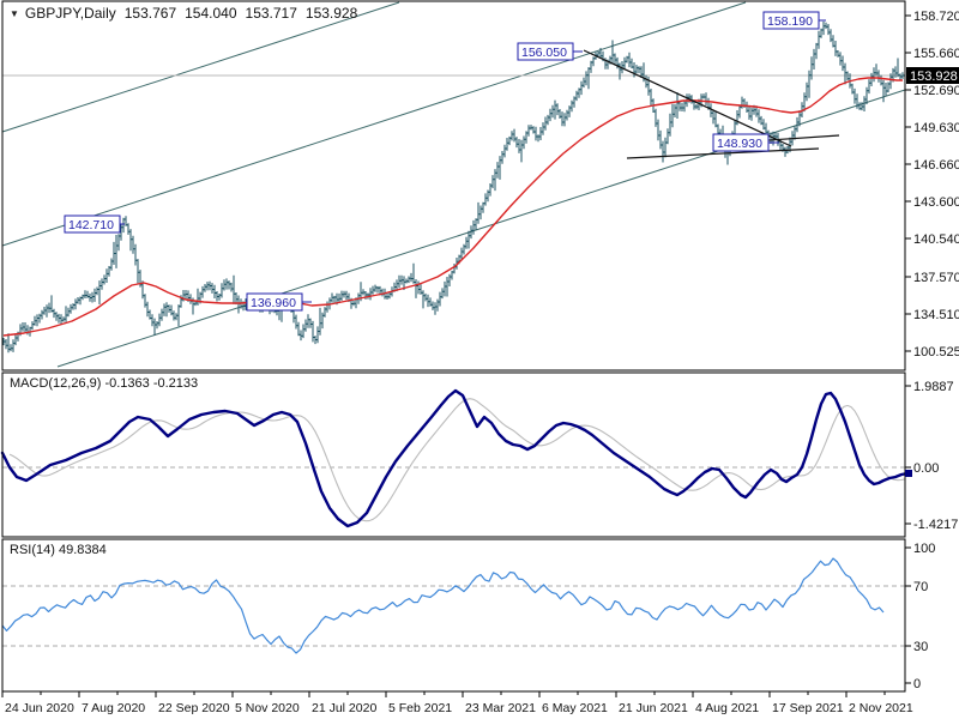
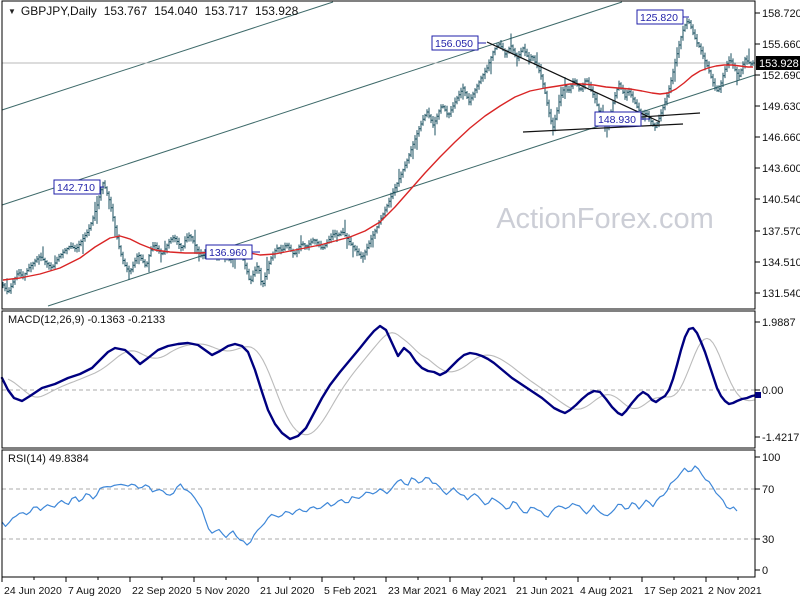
+ ActionForex.com
  ▼ GBPJPY,Daily 153.767 154.040 153.717 153.928
  MACD(12,26,9) -0.1363 -0.2133
  RSI(14) 49.8384
- 158.190
+ 125.820
  156.050
  142.710
  136.960
  148.930
  158.720
  155.660
  152.690
  149.630
  146.660
  143.600
  140.540
  137.570
  134.510
- 100.525
+ 131.540
  153.928
  1.9887
  0.00
  -1.4217
  100
  70
  30
  0
  24 Jun 2020
  7 Aug 2020
  22 Sep 2020
  5 Nov 2020
  21 Jul 2020
  5 Feb 2021
  23 Mar 2021
  6 May 2021
  21 Jun 2021
  4 Aug 2021
  17 Sep 2021
  2 Nov 2021
